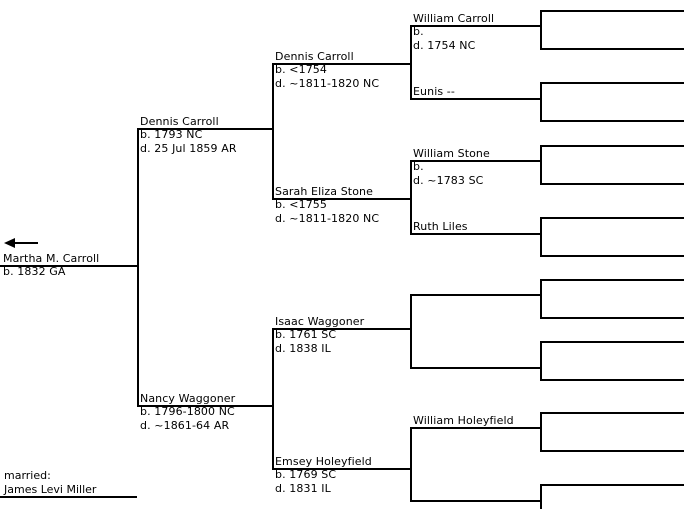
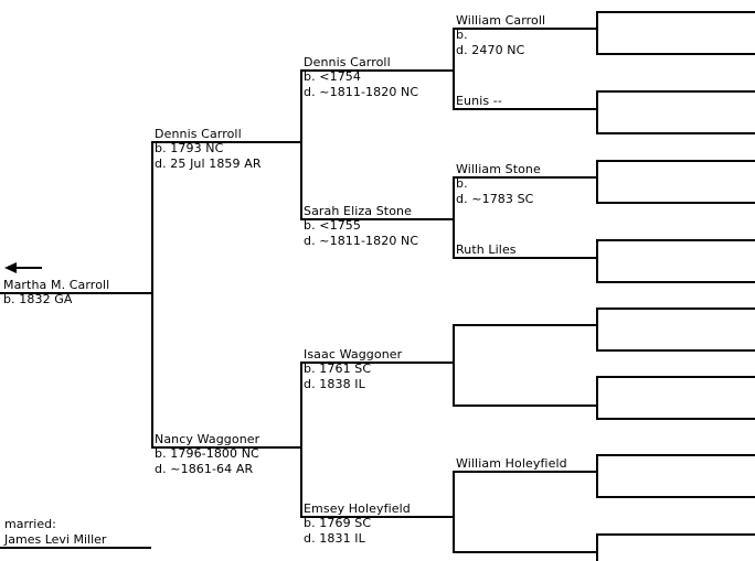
  Martha M. Carroll
  b. 1832 GA
  married:
  James Levi Miller
  Dennis Carroll
  b. 1793 NC
  d. 25 Jul 1859 AR
  Nancy Waggoner
  b. 1796-1800 NC
  d. ~1861-64 AR
  Dennis Carroll
  b. <1754
  d. ~1811-1820 NC
  Sarah Eliza Stone
  b. <1755
  d. ~1811-1820 NC
  Isaac Waggoner
  b. 1761 SC
  d. 1838 IL
  Emsey Holeyfield
  b. 1769 SC
  d. 1831 IL
  William Carroll
  b.
- d. 1754 NC
+ d. 2470 NC
  Eunis --
  William Stone
  b.
  d. ~1783 SC
  Ruth Liles
  William Holeyfield
